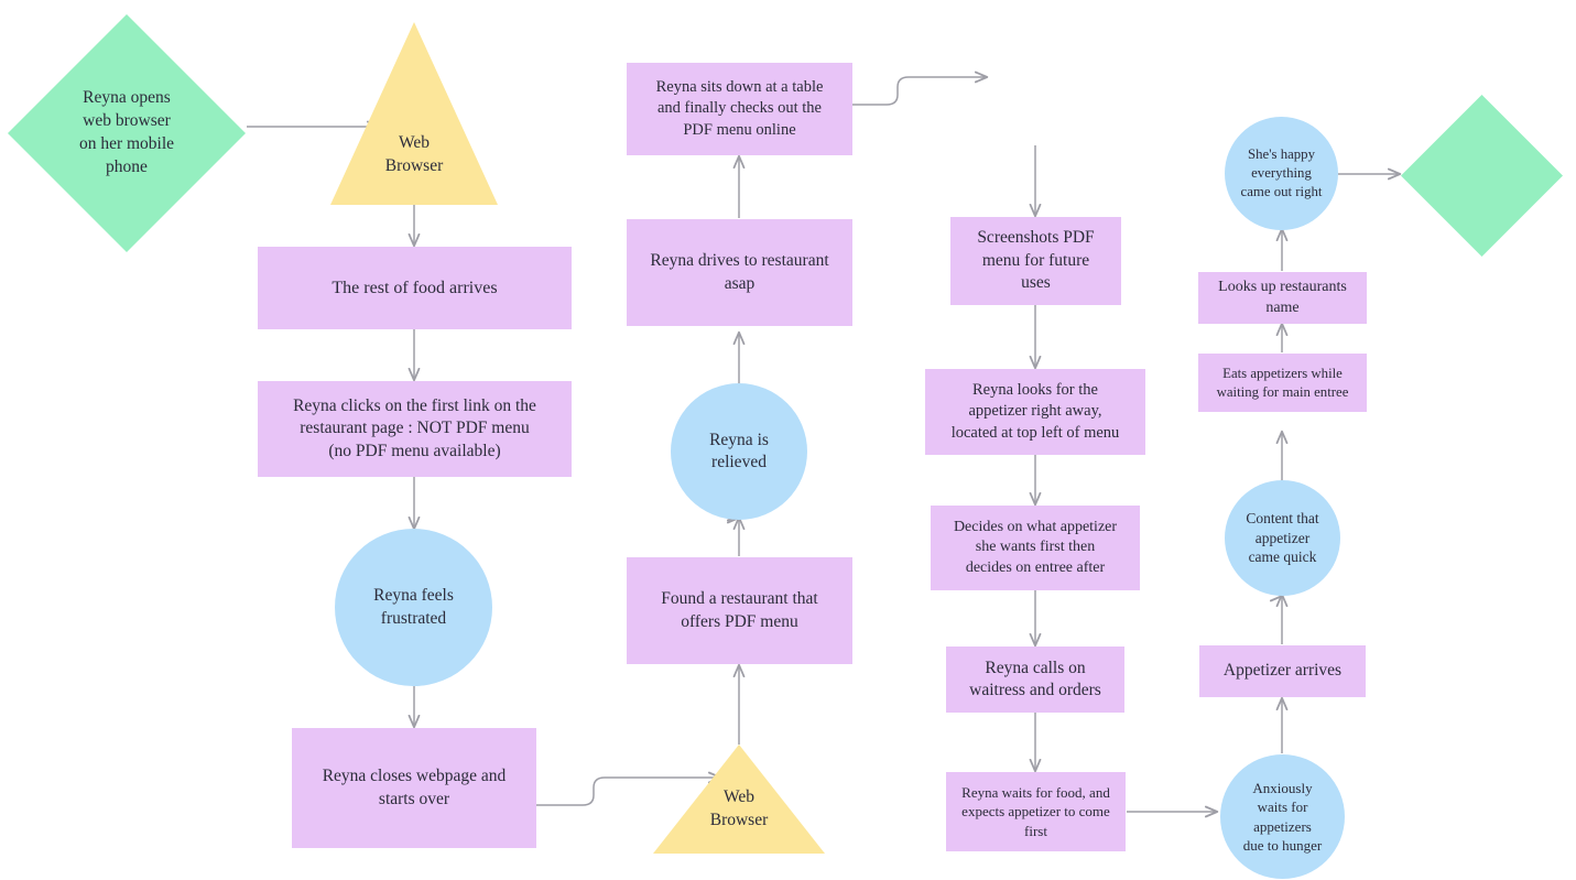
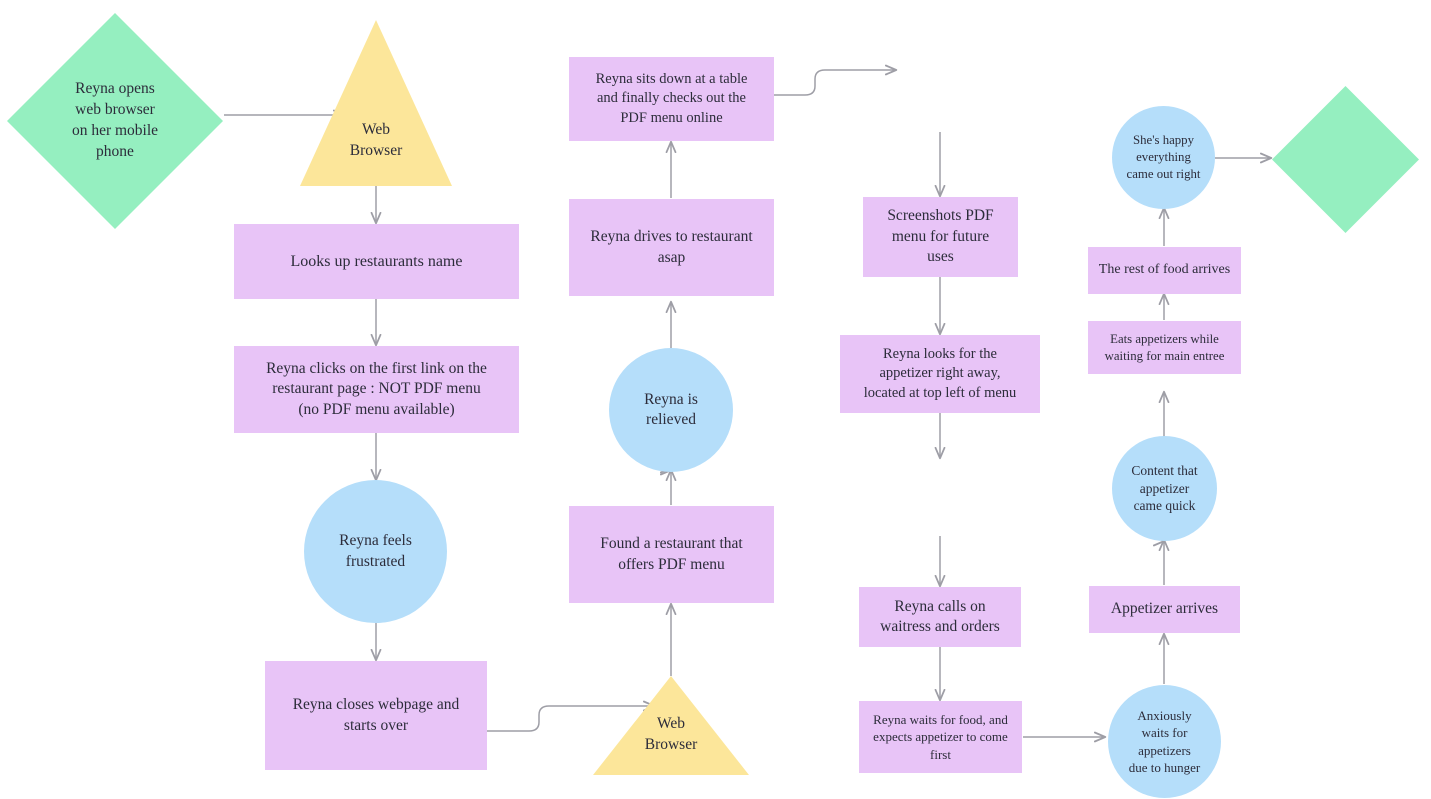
  Reyna opens
  web browser
  on her mobile
  phone
  Web
  Browser
- The rest of food arrives
+ Looks up restaurants name
  Reyna clicks on the first link on the
  restaurant page : NOT PDF menu
  (no PDF menu available)
  Reyna feels
  frustrated
  Reyna closes webpage and
  starts over
  Web
  Browser
  Found a restaurant that
  offers PDF menu
  Reyna is
  relieved
  Reyna drives to restaurant
  asap
  Reyna sits down at a table
  and finally checks out the
  PDF menu online
  Screenshots PDF
  menu for future
  uses
  Reyna looks for the
  appetizer right away,
  located at top left of menu
- Decides on what appetizer
- she wants first then
- decides on entree after
  Reyna calls on
  waitress and orders
  Reyna waits for food, and
  expects appetizer to come
  first
  Anxiously
  waits for
  appetizers
  due to hunger
  Appetizer arrives
  Content that
  appetizer
  came quick
  Eats appetizers while
  waiting for main entree
- Looks up restaurants name
+ The rest of food arrives
  She's happy
  everything
  came out right
